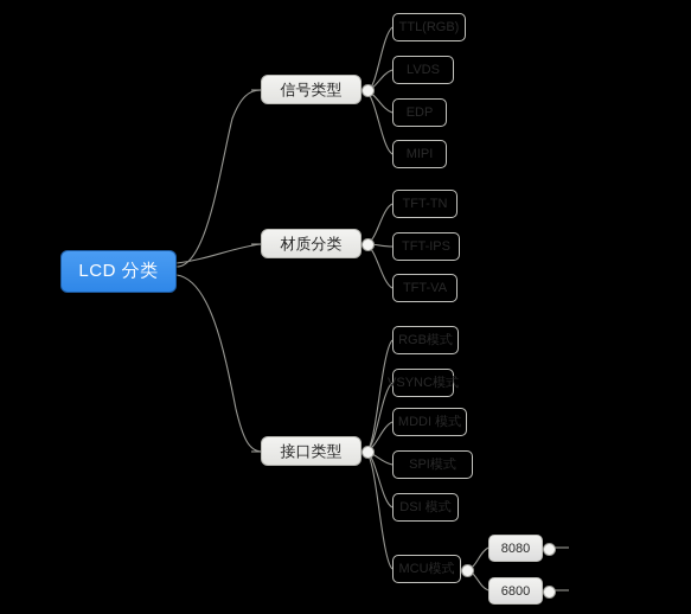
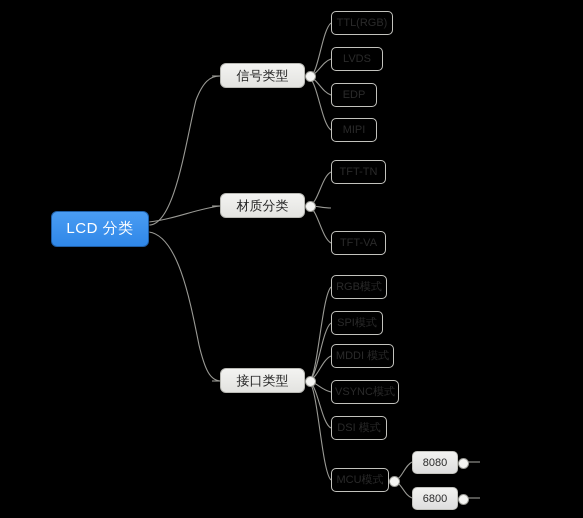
  LCD 分类
  信号类型
  TTL(RGB)
  LVDS
  EDP
  MIPI
  材质分类
  TFT-TN
- TFT-IPS
  TFT-VA
  接口类型
  RGB模式
- VSYNC模式
+ SPI模式
  MDDI 模式
- SPI模式
+ VSYNC模式
  DSI 模式
  MCU模式
  8080
  6800
